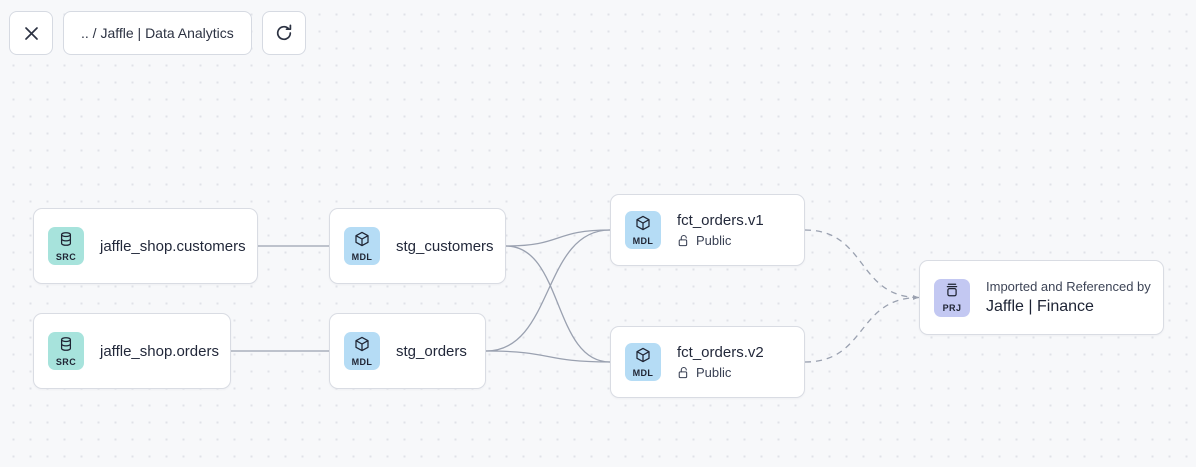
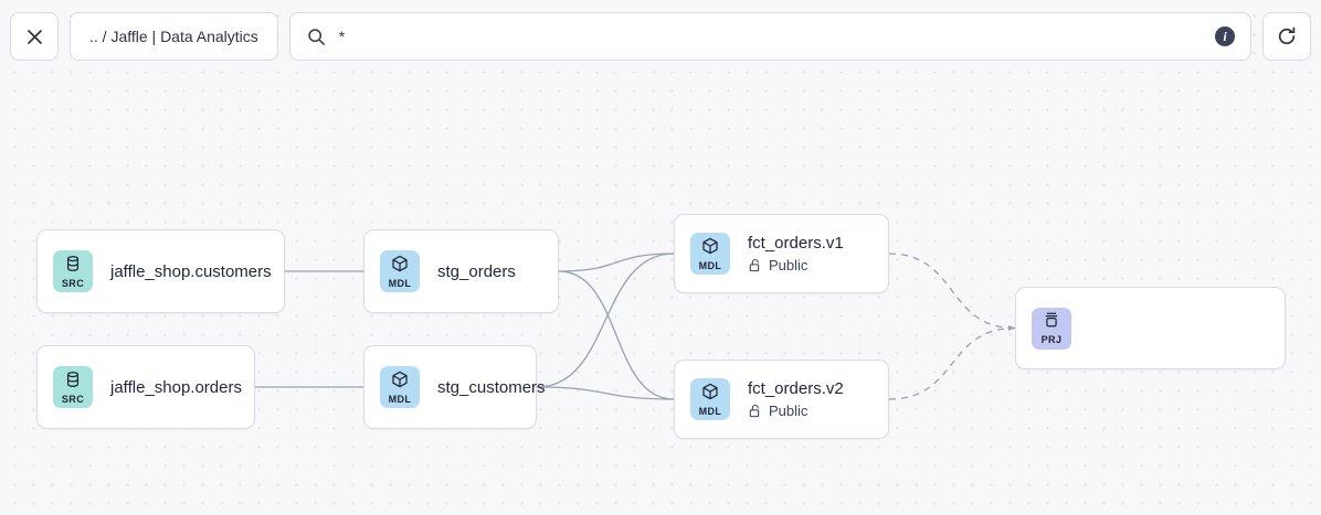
  .. / Jaffle | Data Analytics
+ *
+ i
  SRC
  jaffle_shop.customers
  SRC
  jaffle_shop.orders
  MDL
- stg_customers
+ stg_orders
  MDL
- stg_orders
+ stg_customers
  MDL
  fct_orders.v1
  Public
  MDL
  fct_orders.v2
  Public
  PRJ
- Imported and Referenced by
- Jaffle | Finance
